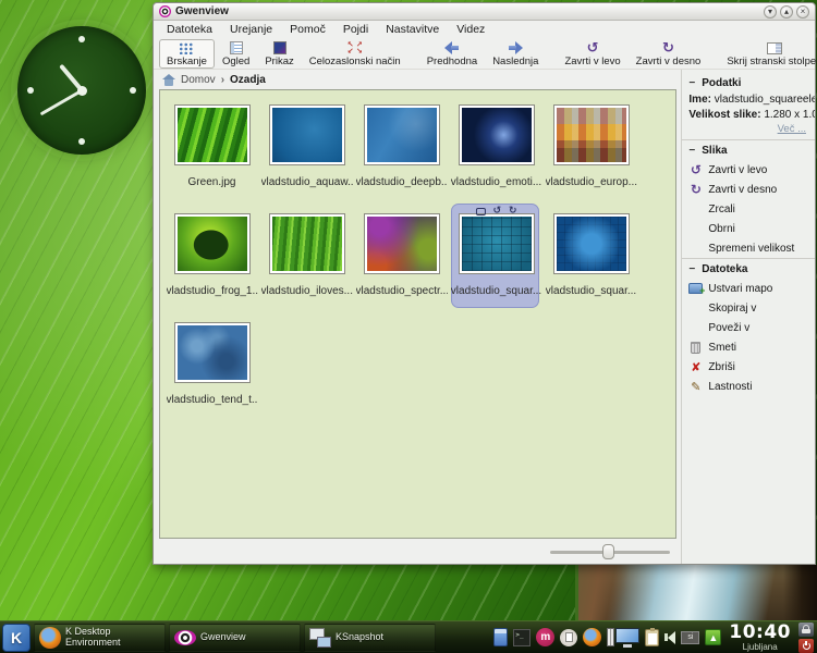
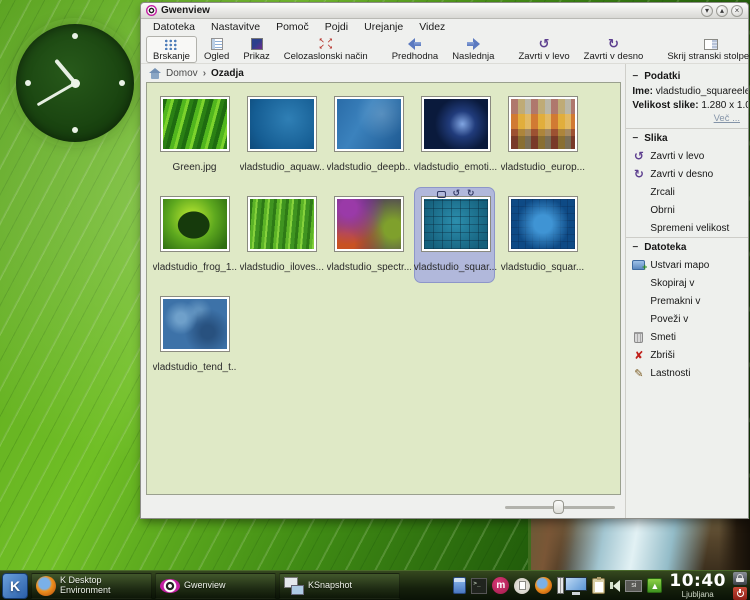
  Gwenview
  ▾
  ▴
  ×
  Datoteka
- Urejanje
+ Nastavitve
  Pomoč
  Pojdi
- Nastavitve
+ Urejanje
  Videz
  Brskanje
  Ogled
  Prikaz
  Celozaslonski način
  Predhodna
  Naslednja
  ↺
  Zavrti v levo
  ↻
  Zavrti v desno
  Skrij stranski stolpe
  Domov
  ›
  Ozadja
  Green.jpg
  vladstudio_aquaw..
  vladstudio_deepb..
  vladstudio_emoti...
  vladstudio_europ...
  vladstudio_frog_1..
  vladstudio_iloves...
  vladstudio_spectr..
  ↺
  ↻
  vladstudio_squar...
  vladstudio_squar...
  vladstudio_tend_t..
  −
  Podatki
  Ime: vladstudio_squareele
  Velikost slike: 1.280 x 1.
  Več ...
  −
  Slika
  ↺
  Zavrti v levo
  ↻
  Zavrti v desno
  Zrcali
  Obrni
  Spremeni velikost
  −
  Datoteka
  +
  Ustvari mapo
  Skopiraj v
+ Premakni v
  Poveži v
  Smeti
  ✘
  Zbriši
  ✎
  Lastnosti
  K
  K Desktop Environment
  Gwenview
  KSnapshot
  m
  ▲
  10:40
  Ljubljana
